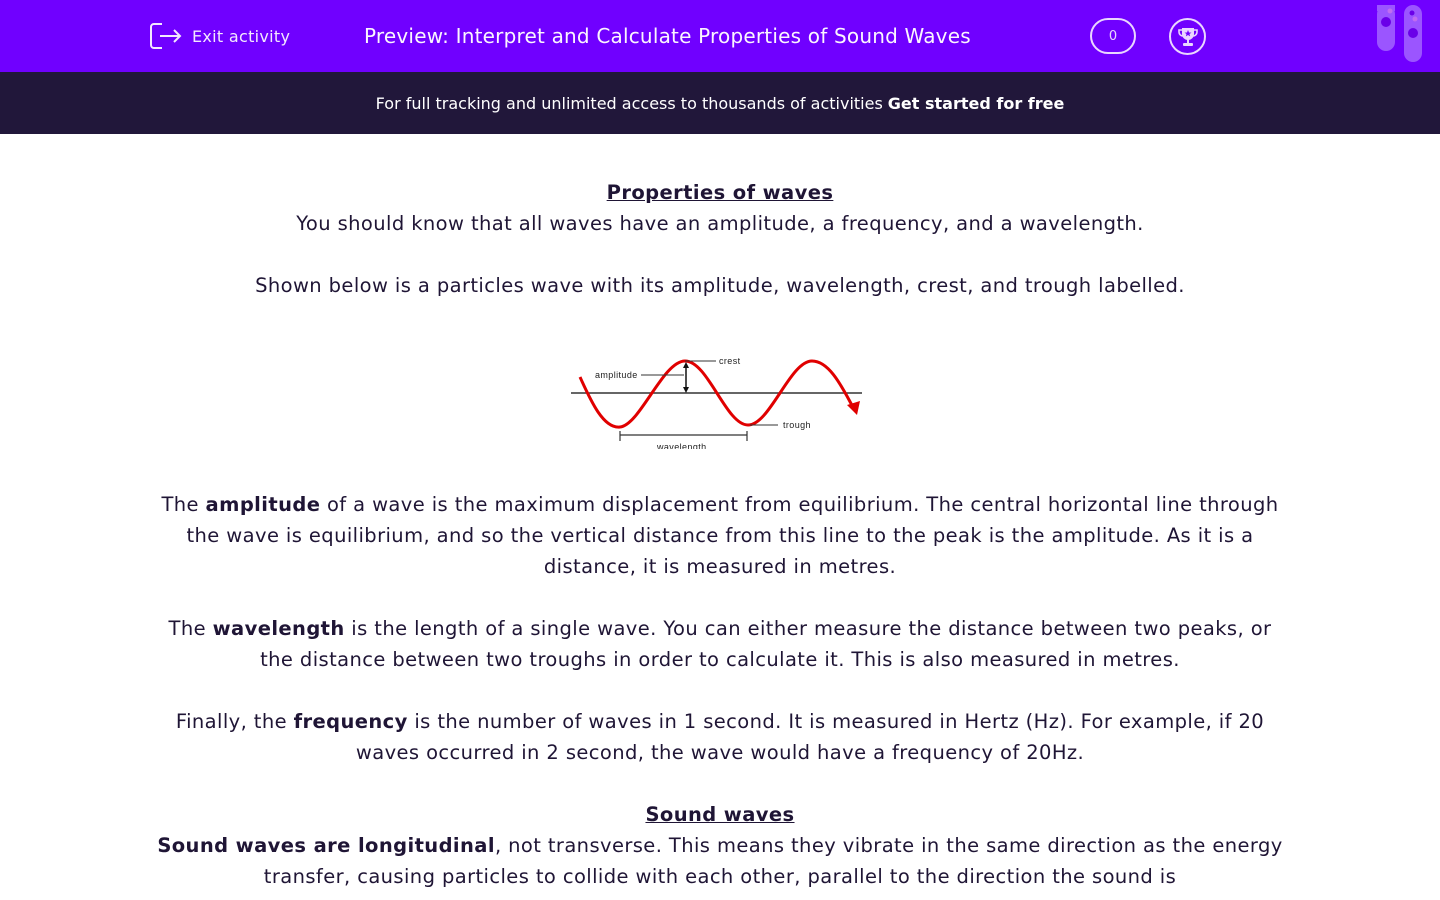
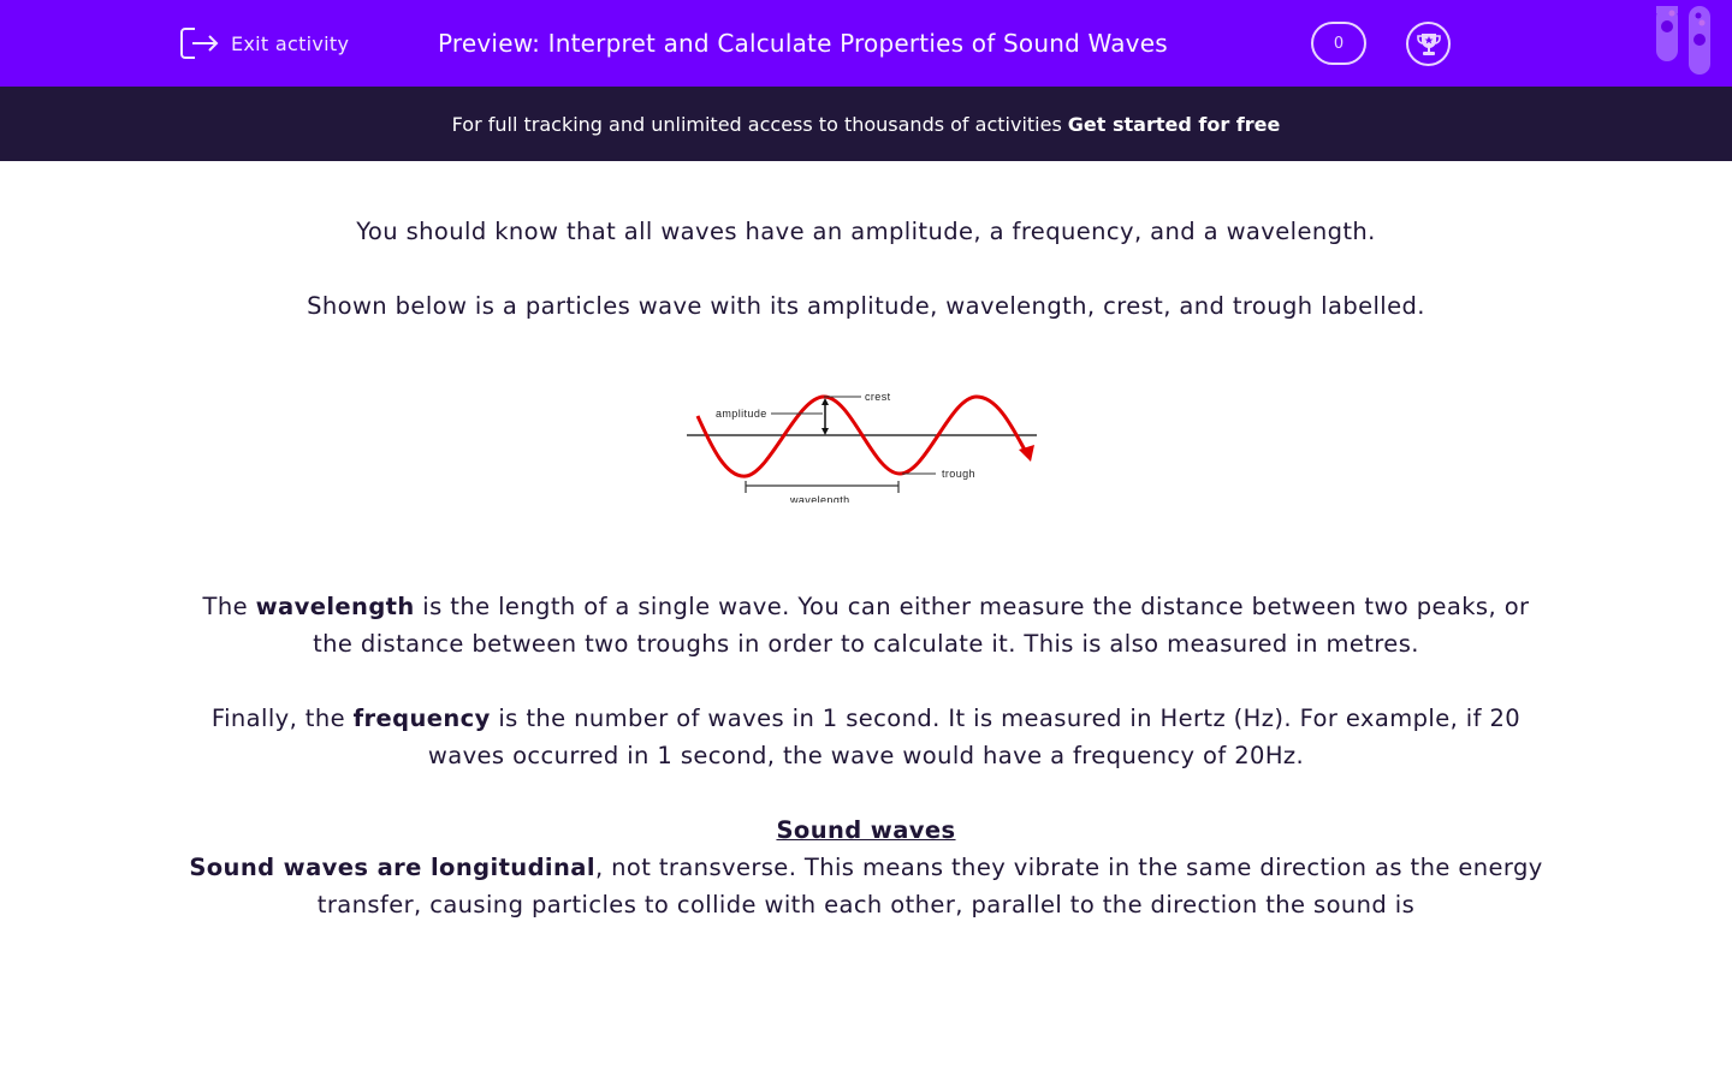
  Exit activity
  Preview: Interpret and Calculate Properties of Sound Waves
  0
  For full tracking and unlimited access to thousands of activities
  Get started for free
- Properties of waves
  You should know that all waves have an amplitude, a frequency, and a wavelength.
  Shown below is a particles wave with its amplitude, wavelength, crest, and trough labelled.
  crest
  amplitude
  trough
  wavelength
- The amplitude of a wave is the maximum displacement from equilibrium. The central horizontal line through the wave is equilibrium, and so the vertical distance from this line to the peak is the amplitude. As it is a distance, it is measured in metres.
  The wavelength is the length of a single wave. You can either measure the distance between two peaks, or the distance between two troughs in order to calculate it. This is also measured in metres.
- Finally, the frequency is the number of waves in 1 second. It is measured in Hertz (Hz). For example, if 20 waves occurred in 2 second, the wave would have a frequency of 20Hz.
+ Finally, the frequency is the number of waves in 1 second. It is measured in Hertz (Hz). For example, if 20 waves occurred in 1 second, the wave would have a frequency of 20Hz.
  Sound waves
  Sound waves are longitudinal, not transverse. This means they vibrate in the same direction as the energy transfer, causing particles to collide with each other, parallel to the direction the sound is
